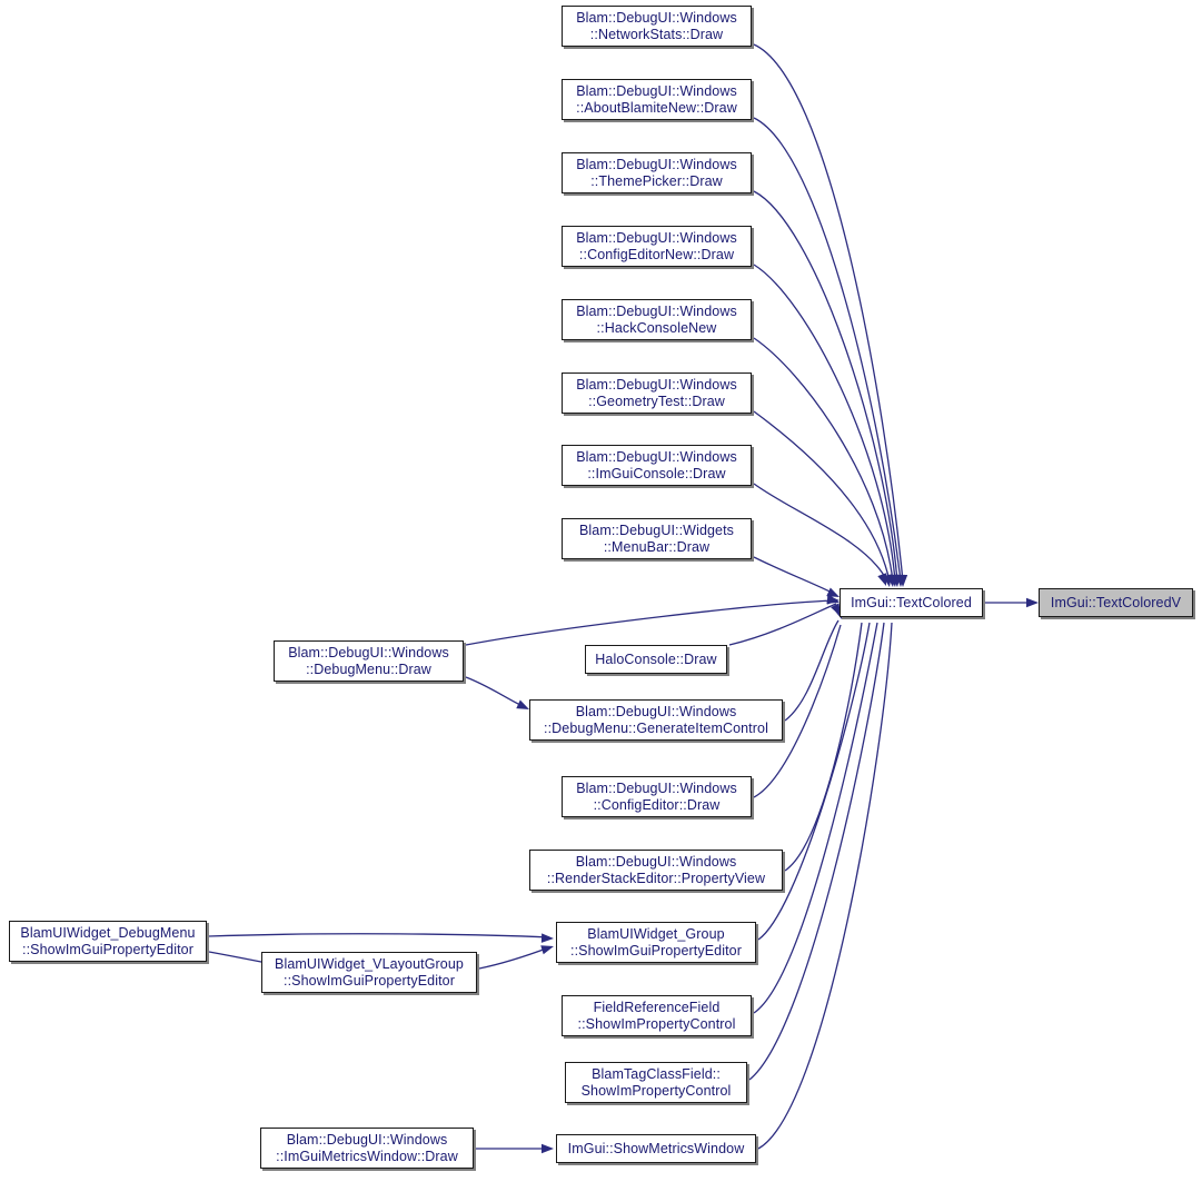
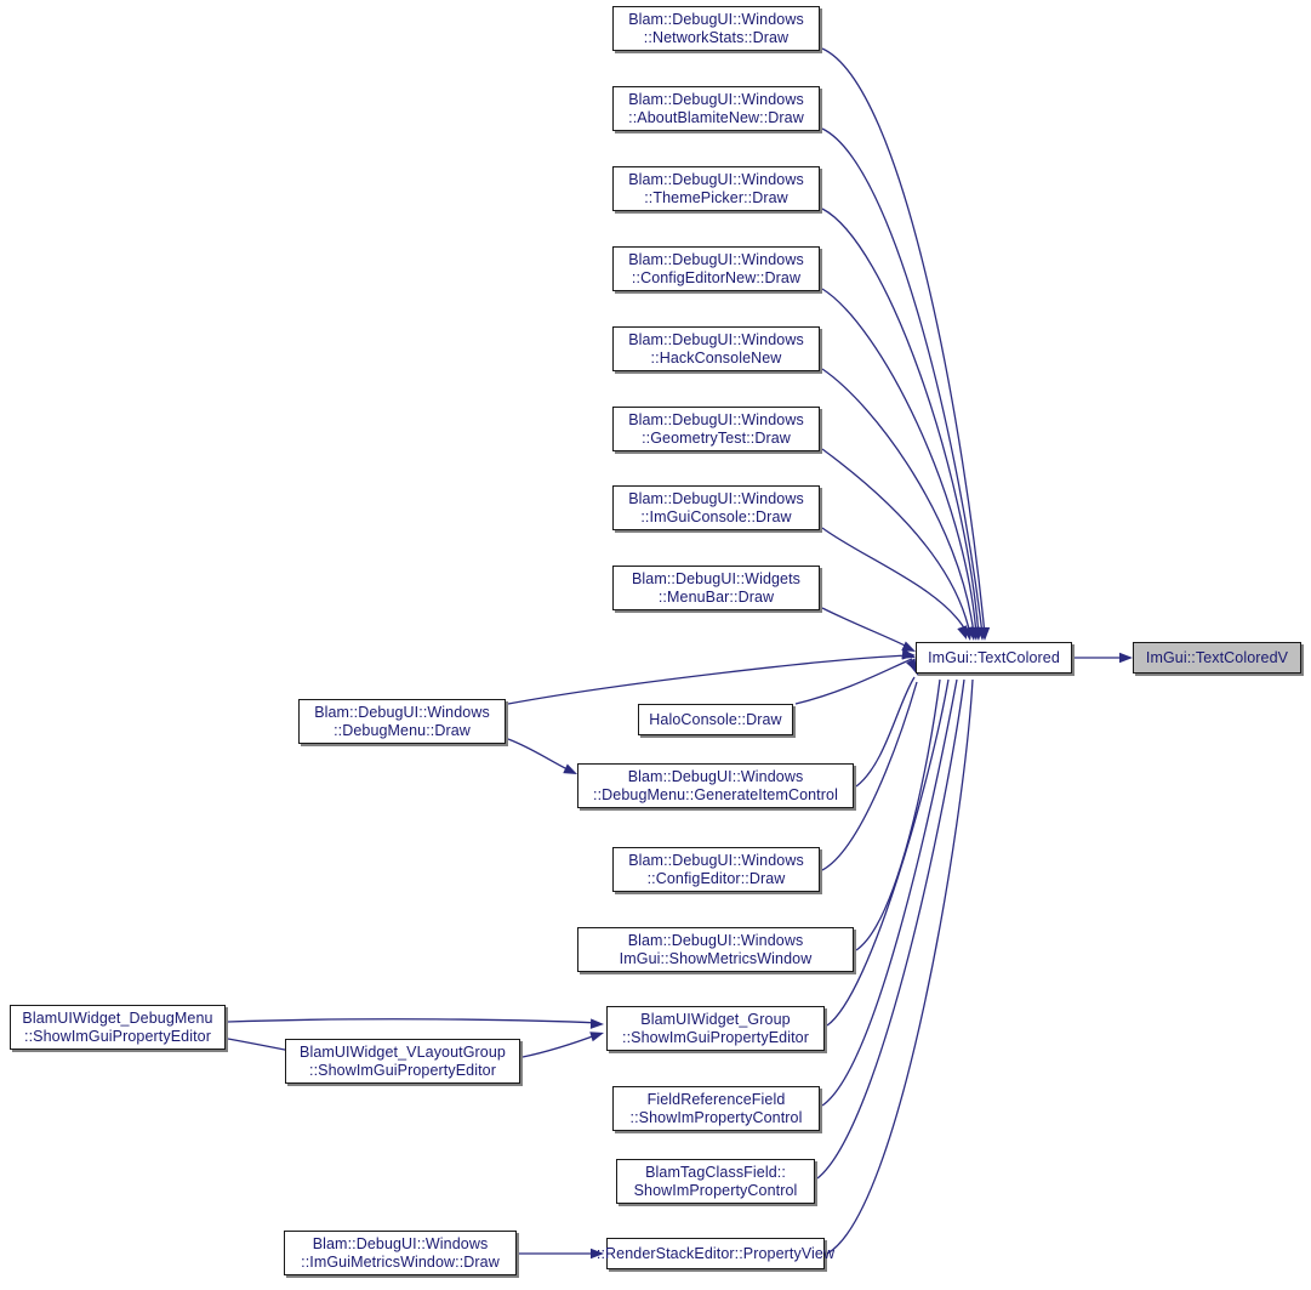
  Blam::DebugUI::Windows
  ::NetworkStats::Draw
  Blam::DebugUI::Windows
  ::AboutBlamiteNew::Draw
  Blam::DebugUI::Windows
  ::ThemePicker::Draw
  Blam::DebugUI::Windows
  ::ConfigEditorNew::Draw
  Blam::DebugUI::Windows
  ::HackConsoleNew
  Blam::DebugUI::Windows
  ::GeometryTest::Draw
  Blam::DebugUI::Windows
  ::ImGuiConsole::Draw
  Blam::DebugUI::Widgets
  ::MenuBar::Draw
  ImGui::TextColored
  ImGui::TextColoredV
  Blam::DebugUI::Windows
  ::DebugMenu::Draw
  HaloConsole::Draw
  Blam::DebugUI::Windows
  ::DebugMenu::GenerateItemControl
  Blam::DebugUI::Windows
  ::ConfigEditor::Draw
  Blam::DebugUI::Windows
- ::RenderStackEditor::PropertyView
+ ImGui::ShowMetricsWindow
  BlamUIWidget_DebugMenu
  ::ShowImGuiPropertyEditor
  BlamUIWidget_VLayoutGroup
  ::ShowImGuiPropertyEditor
  BlamUIWidget_Group
  ::ShowImGuiPropertyEditor
  FieldReferenceField
  ::ShowImPropertyControl
  BlamTagClassField::
  ShowImPropertyControl
  Blam::DebugUI::Windows
  ::ImGuiMetricsWindow::Draw
- ImGui::ShowMetricsWindow
+ ::RenderStackEditor::PropertyView
